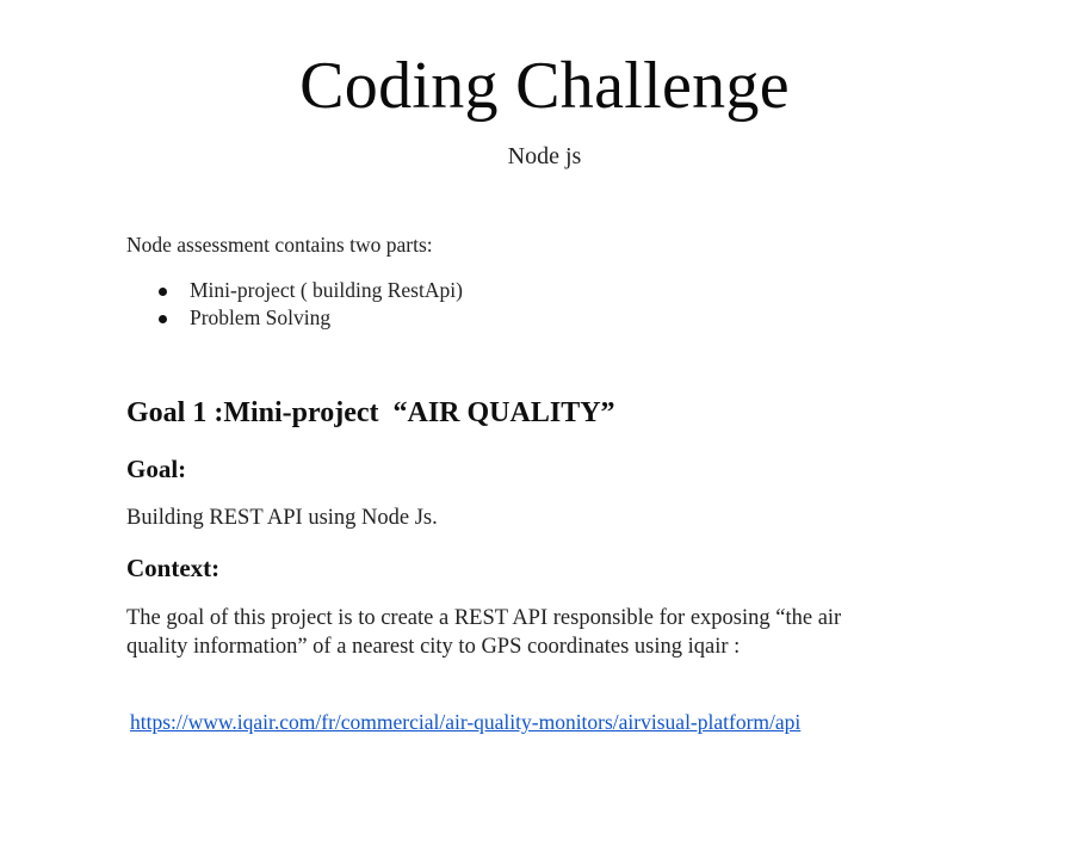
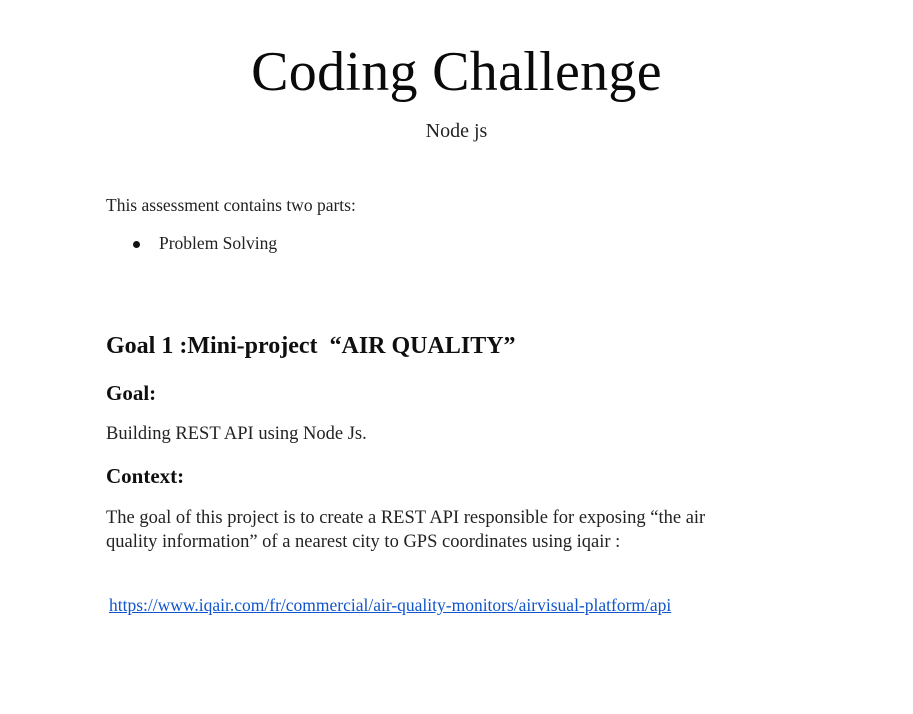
  Coding Challenge
  Node js
- Node assessment contains two parts:
+ This assessment contains two parts:
- Mini-project ( building RestApi)
  Problem Solving
  Goal 1 :Mini-project “AIR QUALITY”
  Goal:
  Building REST API using Node Js.
  Context:
  The goal of this project is to create a REST API responsible for exposing “the air
  quality information” of a nearest city to GPS coordinates using iqair :
  https://www.iqair.com/fr/commercial/air-quality-monitors/airvisual-platform/api
